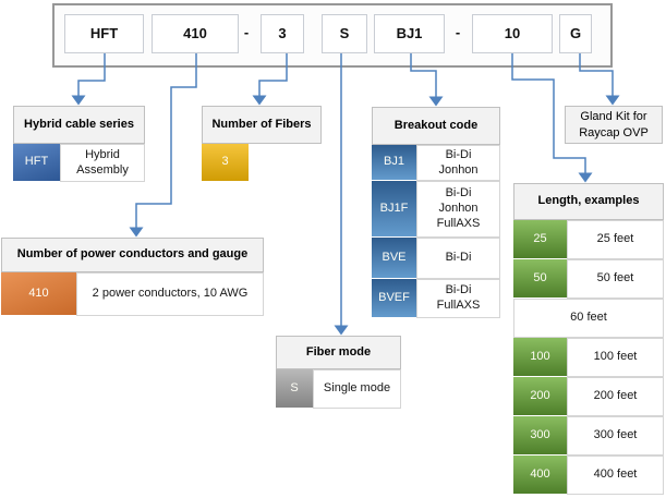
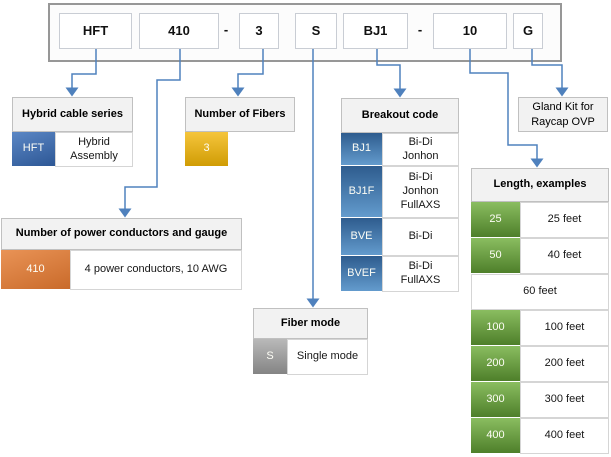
  HFT
  410
  -
  3
  S
  BJ1
  -
  10
  G
  Hybrid cable series
  HFT
  Hybrid
  Assembly
  Number of Fibers
  3
  Breakout code
  BJ1
  Bi-Di
  Jonhon
  BJ1F
  Bi-Di
  Jonhon
  FullAXS
  BVE
  Bi-Di
  BVEF
  Bi-Di
  FullAXS
  Gland Kit for
  Raycap OVP
  Length, examples
  25
  25 feet
  50
- 50 feet
+ 40 feet
  60 feet
  100
  100 feet
  200
  200 feet
  300
  300 feet
  400
  400 feet
  Number of power conductors and gauge
  410
- 2 power conductors, 10 AWG
+ 4 power conductors, 10 AWG
  Fiber mode
  S
  Single mode
